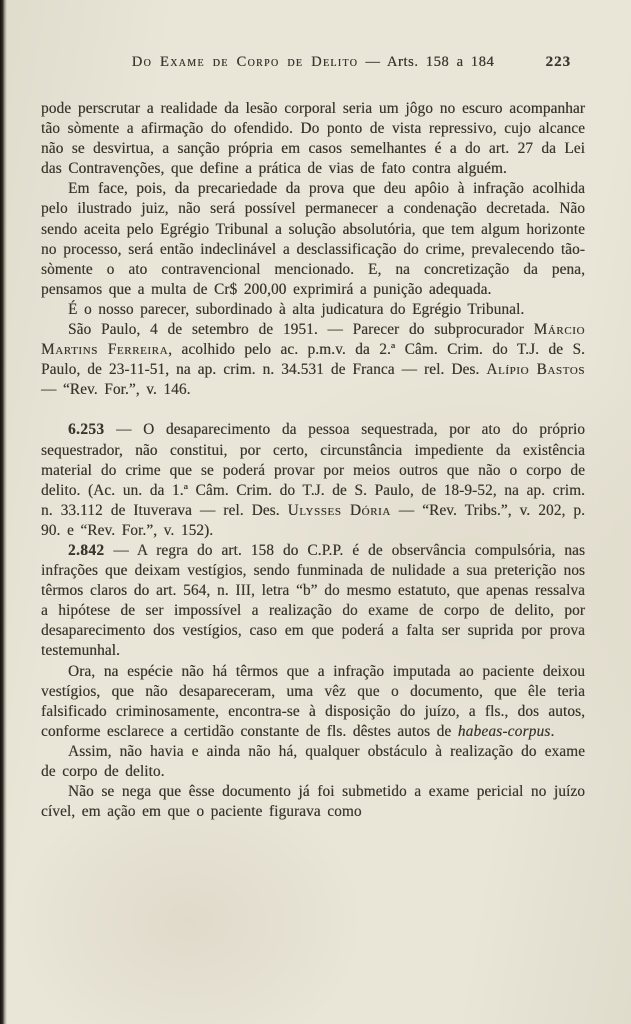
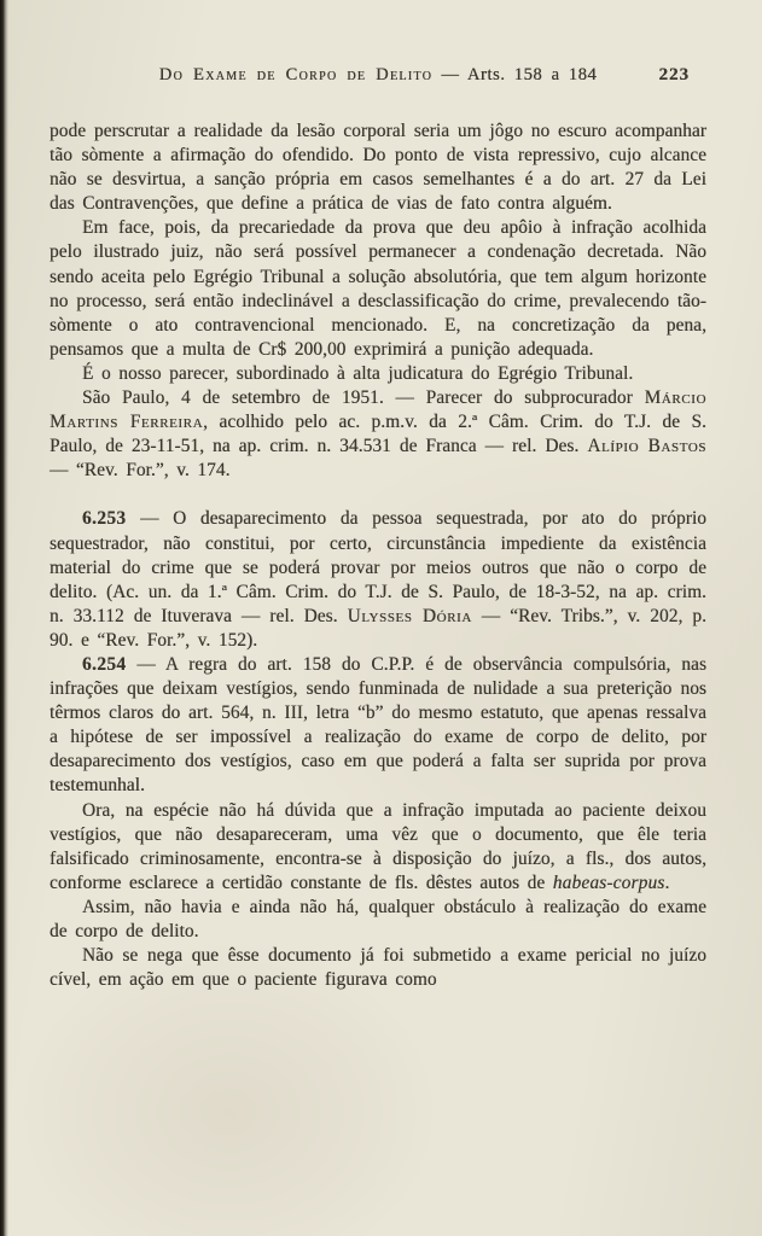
  Do Exame de Corpo de Delito — Arts. 158 a 184
  223
  pode perscrutar a realidade da lesão corporal seria um jôgo no escuro acompanhar tão sòmente a afirmação do ofendido. Do ponto de vista repressivo, cujo alcance não se desvirtua, a sanção própria em casos semelhantes é a do art. 27 da Lei das Contravenções, que define a prática de vias de fato contra alguém.
  Em face, pois, da precariedade da prova que deu apôio à infração acolhida pelo ilustrado juiz, não será possível permanecer a condenação decretada. Não sendo aceita pelo Egrégio Tribunal a solução absolutória, que tem algum horizonte no processo, será então indeclinável a desclassificação do crime, prevalecendo tão-sòmente o ato contravencional mencionado. E, na concretização da pena, pensamos que a multa de Cr$ 200,00 exprimirá a punição adequada.
  É o nosso parecer, subordinado à alta judicatura do Egrégio Tribunal.
- São Paulo, 4 de setembro de 1951. — Parecer do subprocurador Márcio Martins Ferreira, acolhido pelo ac. p.m.v. da 2.ª Câm. Crim. do T.J. de S. Paulo, de 23-11-51, na ap. crim. n. 34.531 de Franca — rel. Des. Alípio Bastos — “Rev. For.”, v. 146.
+ São Paulo, 4 de setembro de 1951. — Parecer do subprocurador Márcio Martins Ferreira, acolhido pelo ac. p.m.v. da 2.ª Câm. Crim. do T.J. de S. Paulo, de 23-11-51, na ap. crim. n. 34.531 de Franca — rel. Des. Alípio Bastos — “Rev. For.”, v. 174.
- 6.253 — O desaparecimento da pessoa sequestrada, por ato do próprio sequestrador, não constitui, por certo, circunstância impediente da existência material do crime que se poderá provar por meios outros que não o corpo de delito. (Ac. un. da 1.ª Câm. Crim. do T.J. de S. Paulo, de 18-9-52, na ap. crim. n. 33.112 de Ituverava — rel. Des. Ulysses Dória — “Rev. Tribs.”, v. 202, p. 90. e “Rev. For.”, v. 152).
+ 6.253 — O desaparecimento da pessoa sequestrada, por ato do próprio sequestrador, não constitui, por certo, circunstância impediente da existência material do crime que se poderá provar por meios outros que não o corpo de delito. (Ac. un. da 1.ª Câm. Crim. do T.J. de S. Paulo, de 18-3-52, na ap. crim. n. 33.112 de Ituverava — rel. Des. Ulysses Dória — “Rev. Tribs.”, v. 202, p. 90. e “Rev. For.”, v. 152).
- 2.842 — A regra do art. 158 do C.P.P. é de observância compulsória, nas infrações que deixam vestígios, sendo funminada de nulidade a sua preterição nos têrmos claros do art. 564, n. III, letra “b” do mesmo estatuto, que apenas ressalva a hipótese de ser impossível a realização do exame de corpo de delito, por desaparecimento dos vestígios, caso em que poderá a falta ser suprida por prova testemunhal.
+ 6.254 — A regra do art. 158 do C.P.P. é de observância compulsória, nas infrações que deixam vestígios, sendo funminada de nulidade a sua preterição nos têrmos claros do art. 564, n. III, letra “b” do mesmo estatuto, que apenas ressalva a hipótese de ser impossível a realização do exame de corpo de delito, por desaparecimento dos vestígios, caso em que poderá a falta ser suprida por prova testemunhal.
- Ora, na espécie não há têrmos que a infração imputada ao paciente deixou vestígios, que não desapareceram, uma vêz que o documento, que êle teria falsificado criminosamente, encontra-se à disposição do juízo, a fls., dos autos, conforme esclarece a certidão constante de fls. dêstes autos de habeas-corpus.
+ Ora, na espécie não há dúvida que a infração imputada ao paciente deixou vestígios, que não desapareceram, uma vêz que o documento, que êle teria falsificado criminosamente, encontra-se à disposição do juízo, a fls., dos autos, conforme esclarece a certidão constante de fls. dêstes autos de habeas-corpus.
  Assim, não havia e ainda não há, qualquer obstáculo à realização do exame de corpo de delito.
  Não se nega que êsse documento já foi submetido a exame pericial no juízo cível, em ação em que o paciente figurava como
